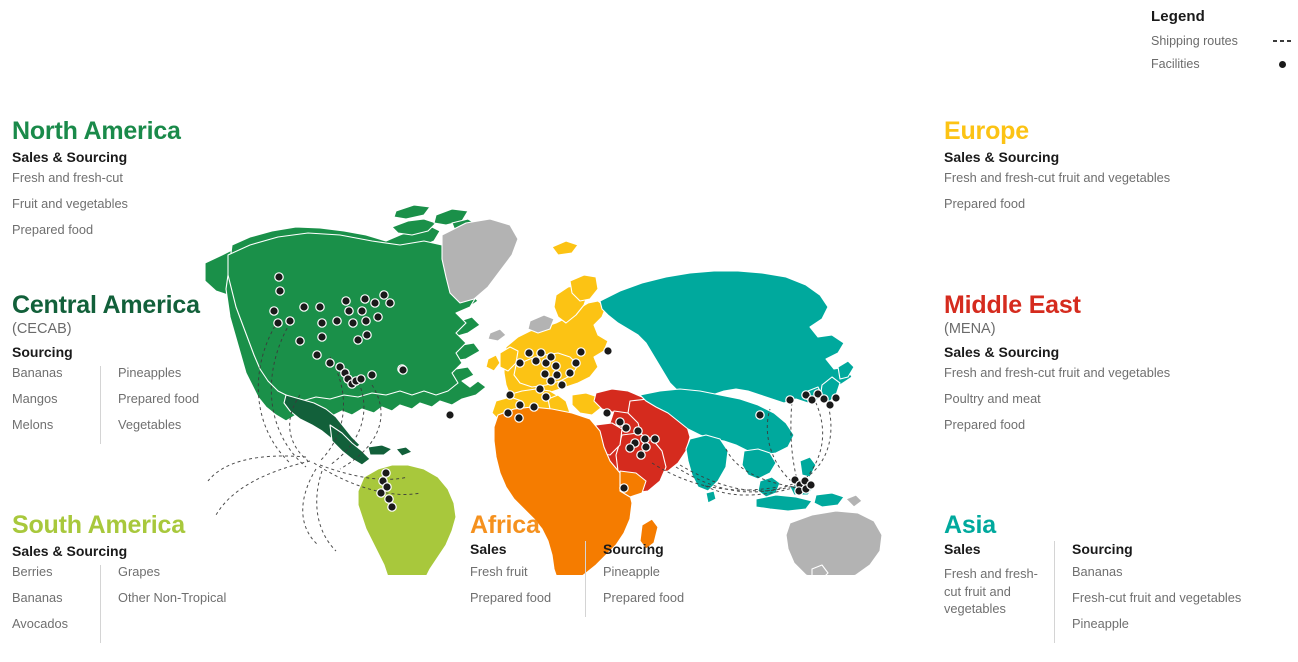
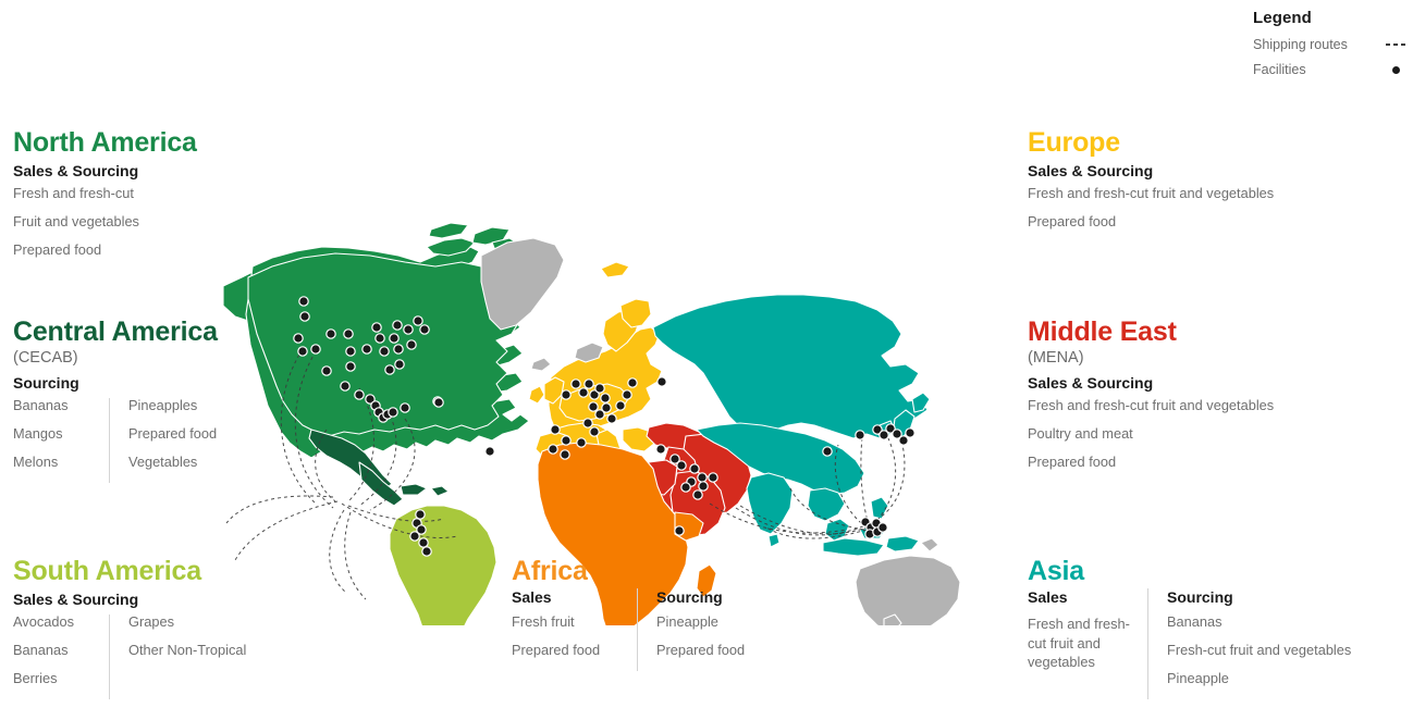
  Legend
  Shipping routes
  Facilities
  North America
  Sales & Sourcing
  Fresh and fresh-cut
  Fruit and vegetables
  Prepared food
  Central America
  (CECAB)
  Sourcing
  Bananas
  Mangos
  Melons
  Pineapples
  Prepared food
  Vegetables
  South America
  Sales & Sourcing
- Berries
+ Avocados
  Bananas
- Avocados
+ Berries
  Grapes
  Other Non-Tropical
  Africa
  Sales
  Fresh fruit
  Prepared food
  Sourcing
  Pineapple
  Prepared food
  Europe
  Sales & Sourcing
  Fresh and fresh-cut fruit and vegetables
  Prepared food
  Middle East
  (MENA)
  Sales & Sourcing
  Fresh and fresh-cut fruit and vegetables
  Poultry and meat
  Prepared food
  Asia
  Sales
  Fresh and fresh-cut fruit and vegetables
  Sourcing
  Bananas
  Fresh-cut fruit and vegetables
  Pineapple
